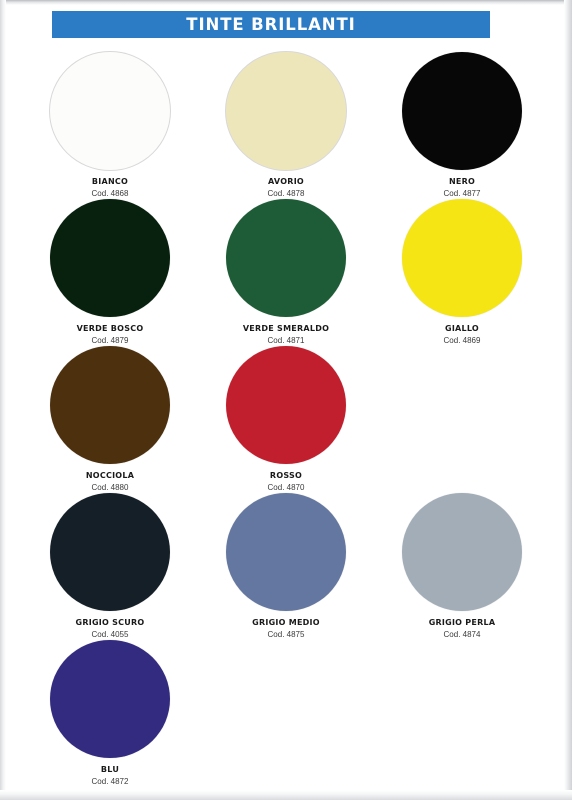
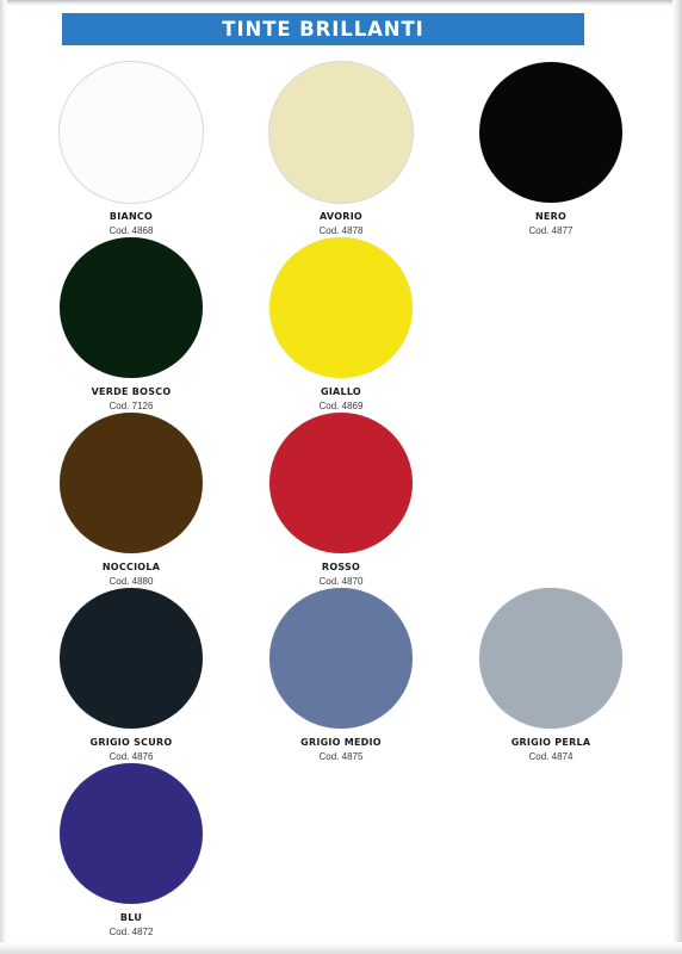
  TINTE BRILLANTI
  BIANCO
  Cod. 4868
  AVORIO
  Cod. 4878
  NERO
  Cod. 4877
  VERDE BOSCO
- Cod. 4879
+ Cod. 7126
- VERDE SMERALDO
- Cod. 4871
  GIALLO
  Cod. 4869
  NOCCIOLA
  Cod. 4880
  ROSSO
  Cod. 4870
  GRIGIO SCURO
- Cod. 4055
+ Cod. 4876
  GRIGIO MEDIO
  Cod. 4875
  GRIGIO PERLA
  Cod. 4874
  BLU
  Cod. 4872
